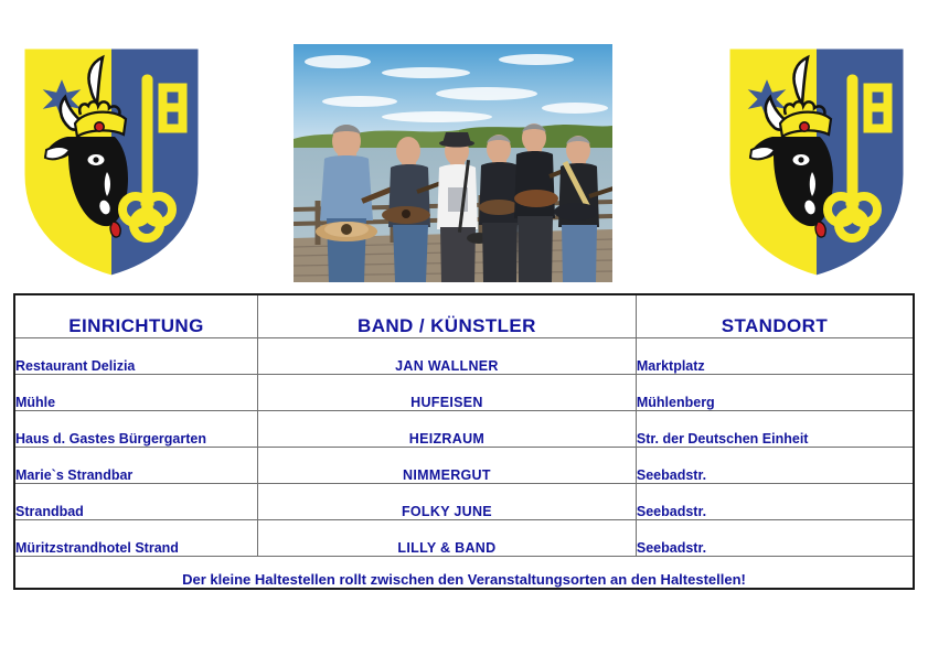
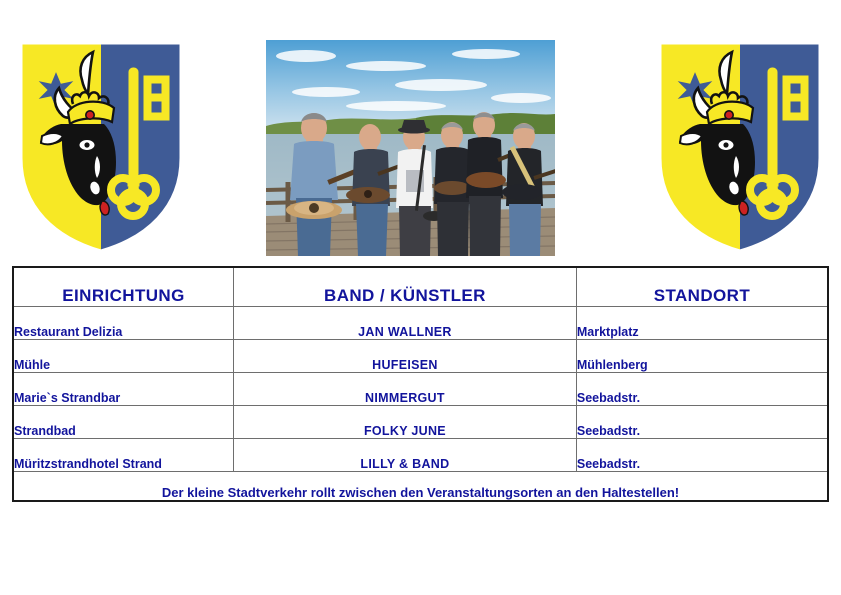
  EINRICHTUNG	BAND / KÜNSTLER	STANDORT
  Restaurant Delizia	JAN WALLNER	Marktplatz
  Mühle	HUFEISEN	Mühlenberg
- Haus d. Gastes Bürgergarten	HEIZRAUM	Str. der Deutschen Einheit
  Marie`s Strandbar	NIMMERGUT	Seebadstr.
  Strandbad	FOLKY JUNE	Seebadstr.
  Müritzstrandhotel Strand	LILLY & BAND	Seebadstr.
- Der kleine Haltestellen rollt zwischen den Veranstaltungsorten an den Haltestellen!
+ Der kleine Stadtverkehr rollt zwischen den Veranstaltungsorten an den Haltestellen!
